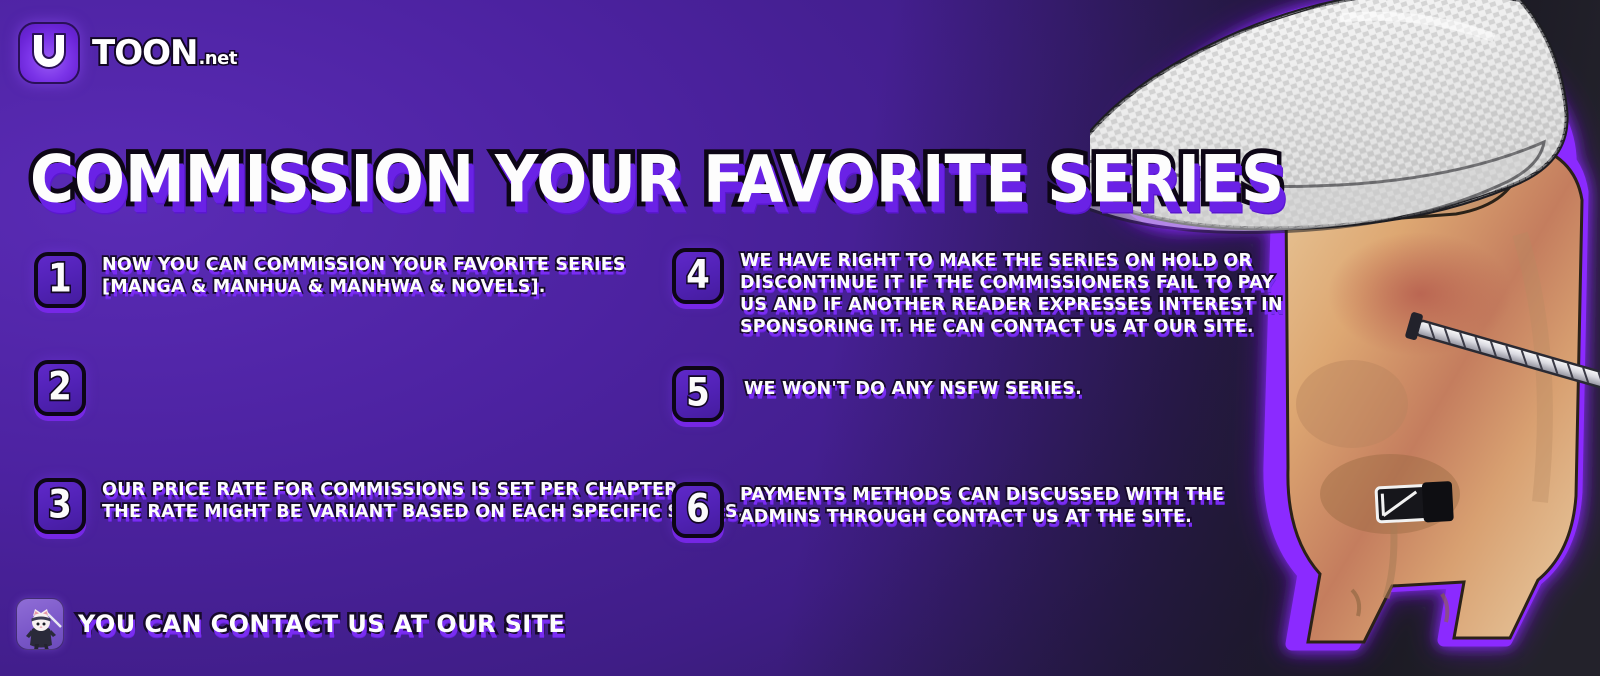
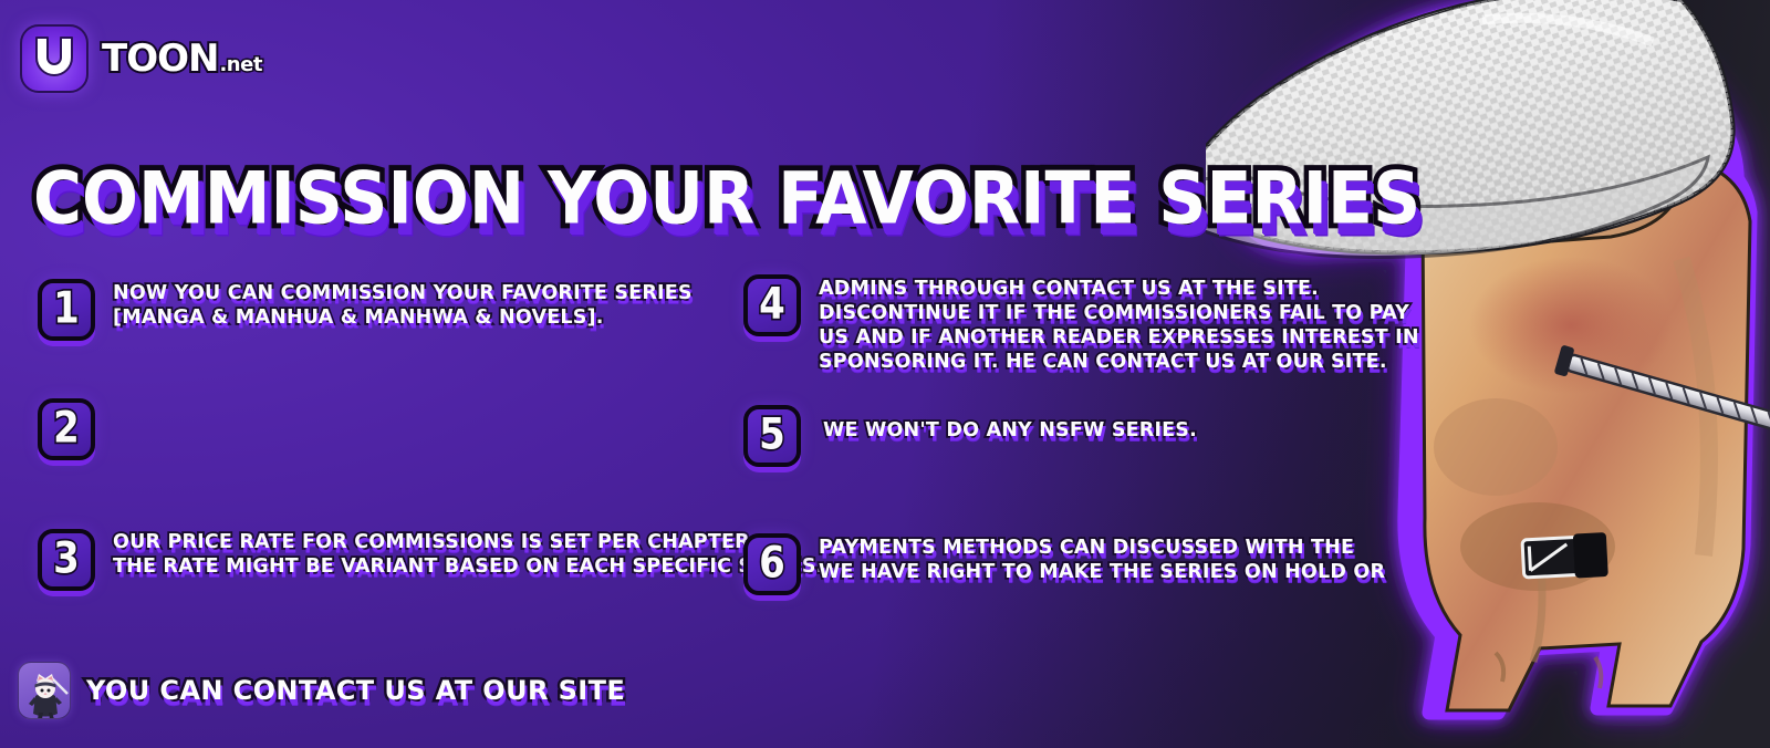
  TOON
  .net
  COMMISSION YOUR FAVORITE SERIES
  1
  NOW YOU CAN COMMISSION YOUR FAVORITE SERIES
  [MANGA & MANHUA & MANHWA & NOVELS].
  2
  3
  OUR PRICE RATE FOR COMMISSIONS IS SET PER CHAPTER
  THE RATE MIGHT BE VARIANT BASED ON EACH SPECIFICS.
  4
- WE HAVE RIGHT TO MAKE THE SERIES ON HOLD OR
+ ADMINS THROUGH CONTACT US AT THE SITE.
  DISCONTINUE IT IF THE COMMISSIONERS FAIL TO PAY
  US AND IF ANOTHER READER EXPRESSES INTEREST IN
  SPONSORING IT. HE CAN CONTACT US AT OUR SITE.
  5
  WE WON'T DO ANY NSFW SERIES.
  6
  PAYMENTS METHODS CAN DISCUSSED WITH THE
- ADMINS THROUGH CONTACT US AT THE SITE.
+ WE HAVE RIGHT TO MAKE THE SERIES ON HOLD OR
  YOU CAN CONTACT US AT OUR SITE
